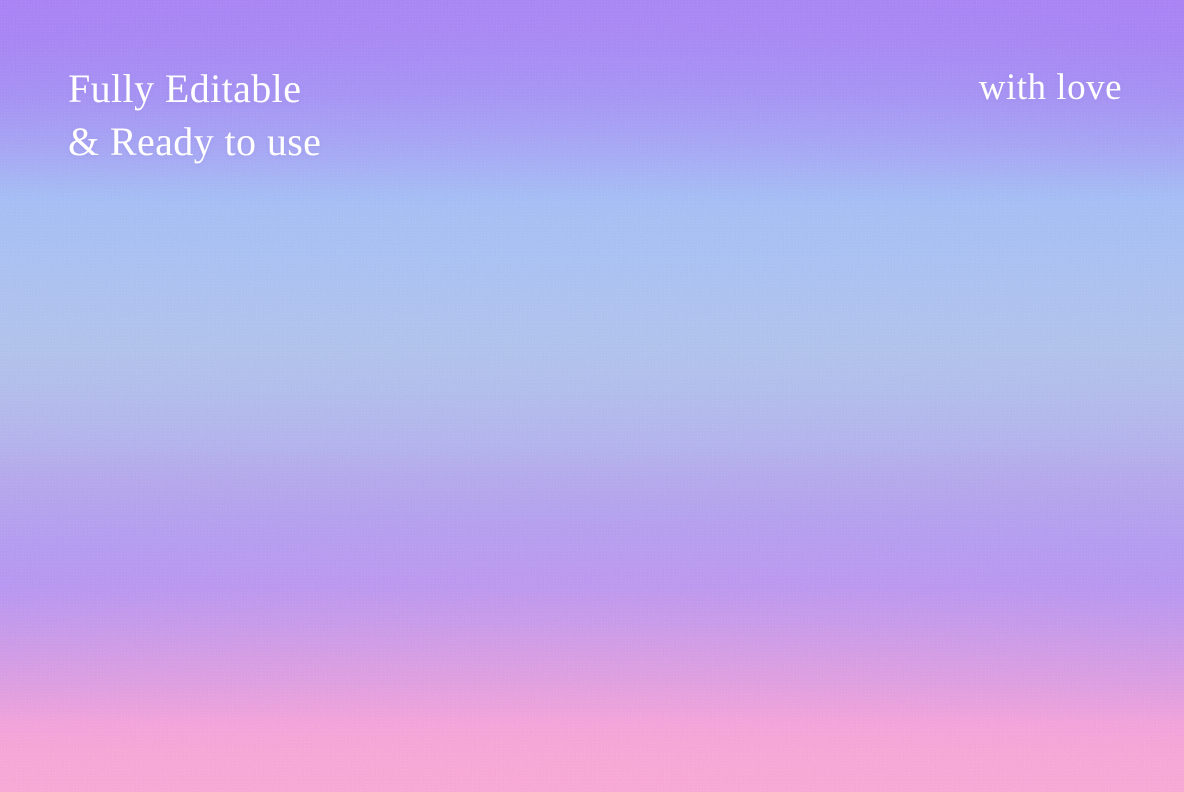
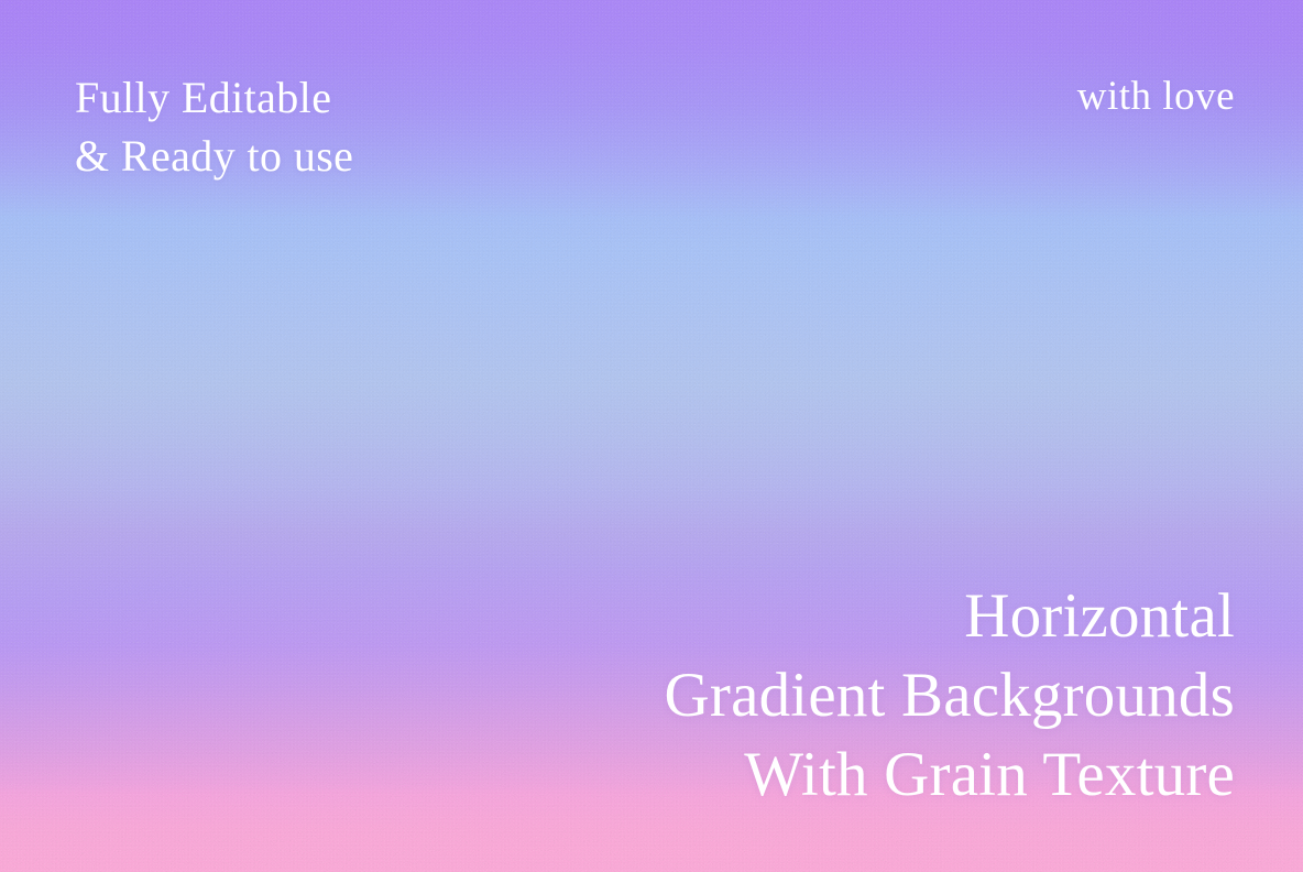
  Fully Editable
  & Ready to use
  with love
+ Horizontal
+ Gradient Backgrounds
+ With Grain Texture
